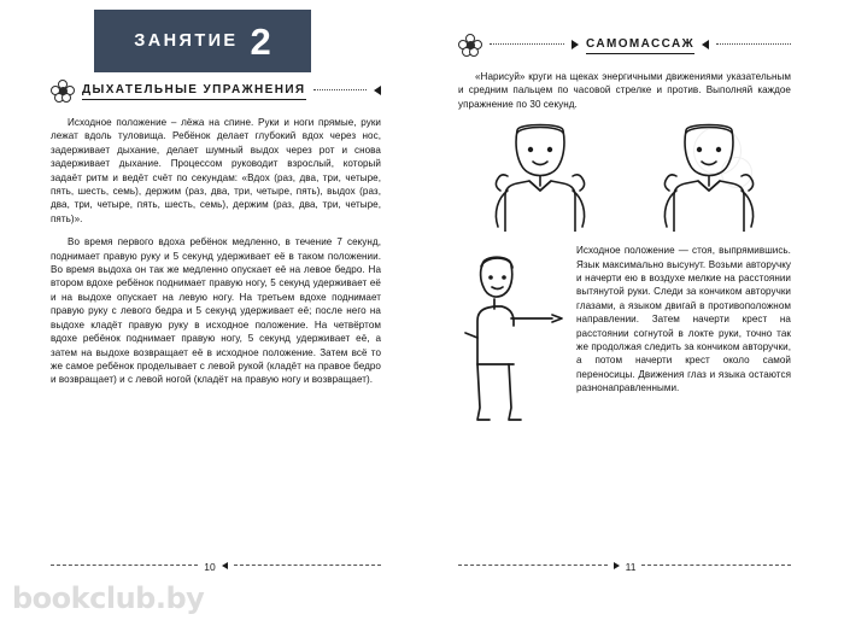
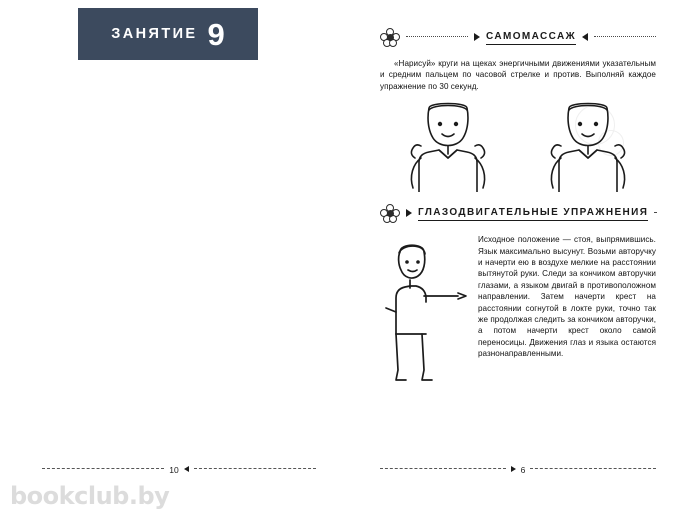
  ЗАНЯТИЕ
- 2
+ 9
- ДЫХАТЕЛЬНЫЕ УПРАЖНЕНИЯ
- Исходное положение – лёжа на спине. Руки и ноги прямые, руки лежат вдоль туловища. Ребёнок делает глубокий вдох через нос, задерживает дыхание, делает шумный выдох через рот и снова задерживает дыхание. Процессом руководит взрослый, который задаёт ритм и ведёт счёт по секундам: «Вдох (раз, два, три, четыре, пять, шесть, семь), держим (раз, два, три, четыре, пять), выдох (раз, два, три, четыре, пять, шесть, семь), держим (раз, два, три, четыре, пять)».
- Во время первого вдоха ребёнок медленно, в течение 7 секунд, поднимает правую руку и 5 секунд удерживает её в таком положении. Во время выдоха он так же медленно опускает её на левое бедро. На втором вдохе ребёнок поднимает правую ногу, 5 секунд удерживает её и на выдохе опускает на левую ногу. На третьем вдохе поднимает правую руку с левого бедра и 5 секунд удерживает её; после него на выдохе кладёт правую руку в исходное положение. На четвёртом вдохе ребёнок поднимает правую ногу, 5 секунд удерживает её, а затем на выдохе возвращает её в исходное положение. Затем всё то же самое ребёнок проделывает с левой рукой (кладёт на правое бедро и возвращает) и с левой ногой (кладёт на правую ногу и возвращает).
  10
  САМОМАССАЖ
  «Нарисуй» круги на щеках энергичными движениями указательным и средним пальцем по часовой стрелке и против. Выполняй каждое упражнение по 30 секунд.
+ ГЛАЗОДВИГАТЕЛЬНЫЕ УПРАЖНЕНИЯ
  Исходное положение — стоя, выпрямившись. Язык максимально высунут. Возьми авторучку и начерти ею в воздухе мелкие на расстоянии вытянутой руки. Следи за кончиком авторучки глазами, а языком двигай в противоположном направлении. Затем начерти крест на расстоянии согнутой в локте руки, точно так же продолжая следить за кончиком авторучки, а потом начерти крест около самой переносицы. Движения глаз и языка остаются разнонаправленными.
- 11
+ 6
  bookclub.by
